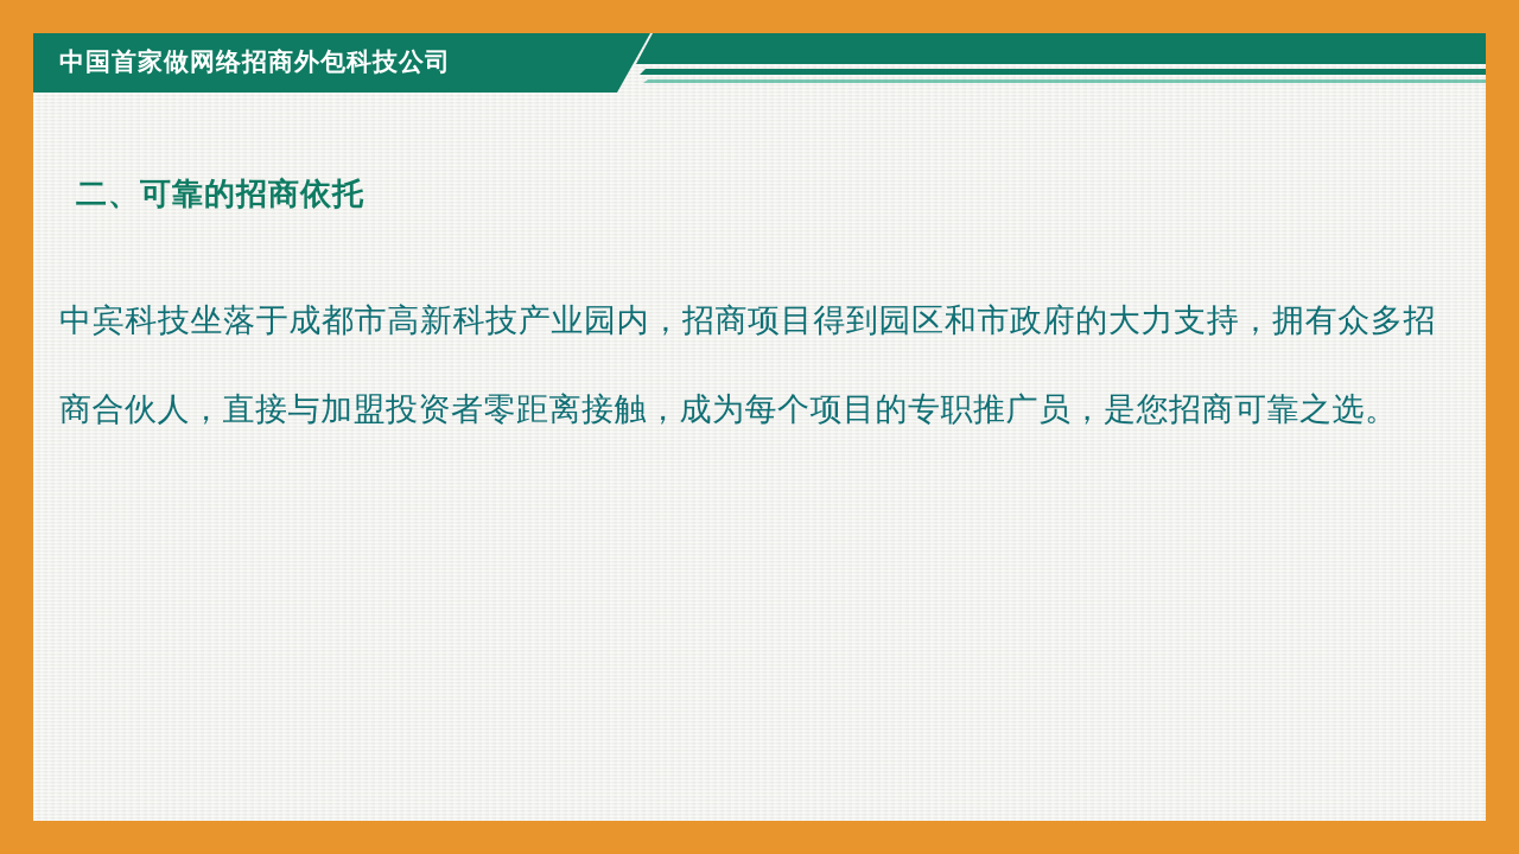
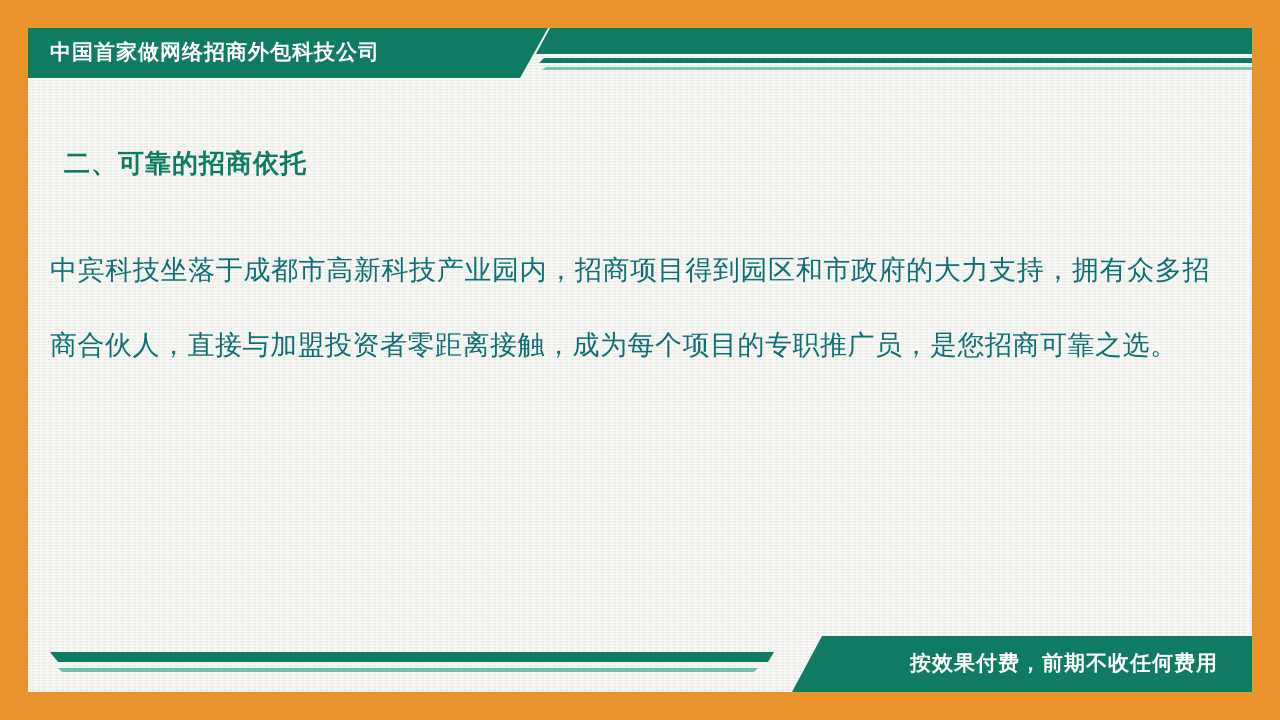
  中国首家做网络招商外包科技公司
  二、可靠的招商依托
  中宾科技坐落于成都市高新科技产业园内，招商项目得到园区和市政府的大力支持，拥有众多招商合伙人，直接与加盟投资者零距离接触，成为每个项目的专职推广员，是您招商可靠之选。
+ 按效果付费，前期不收任何费用
